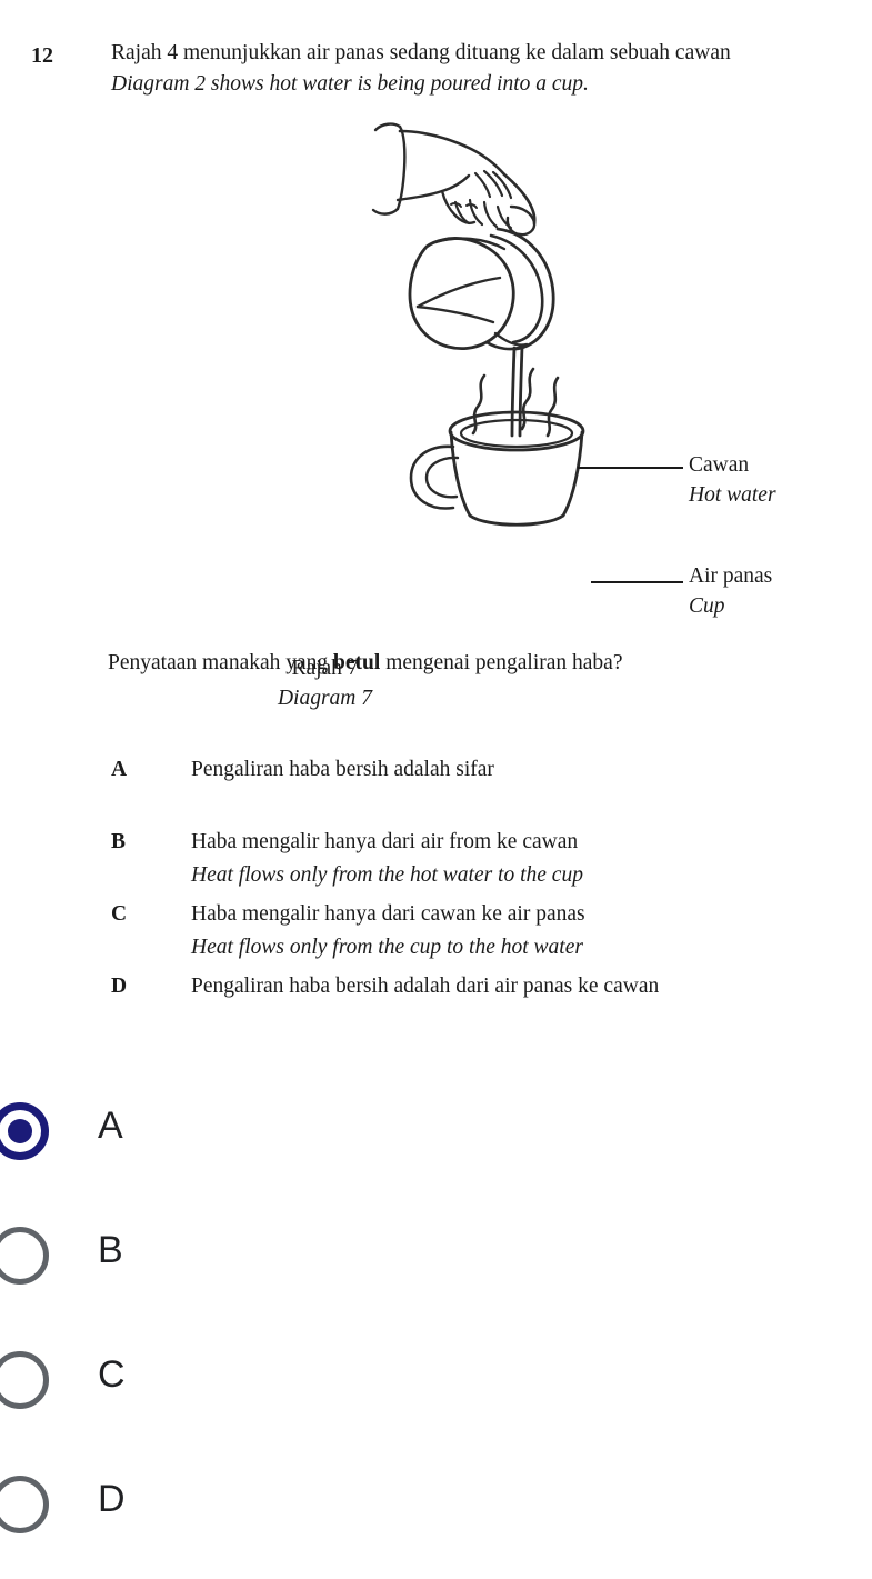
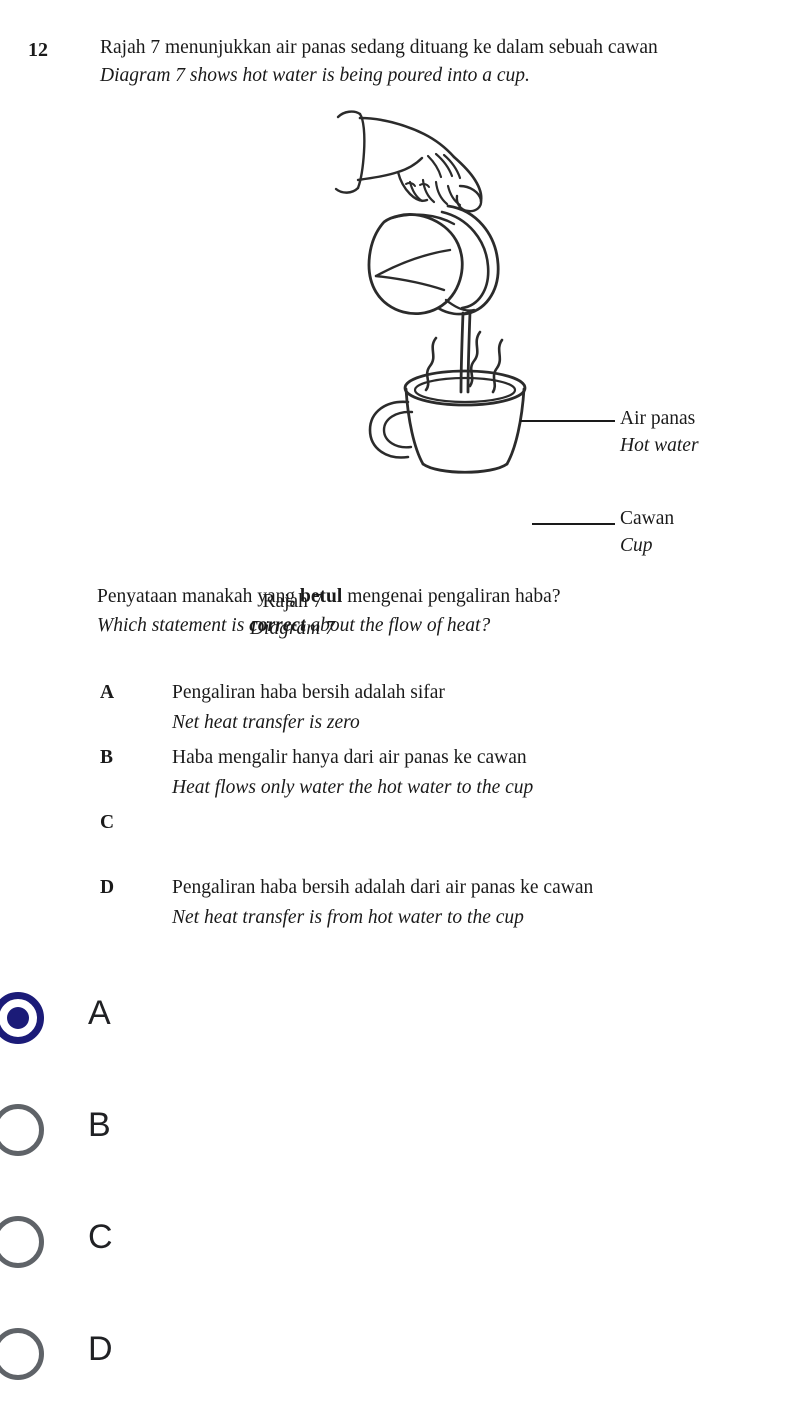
  12
- Rajah 4 menunjukkan air panas sedang dituang ke dalam sebuah cawan
+ Rajah 7 menunjukkan air panas sedang dituang ke dalam sebuah cawan
- Diagram 2 shows hot water is being poured into a cup.
+ Diagram 7 shows hot water is being poured into a cup.
- Cawan
+ Air panas
  Hot water
- Air panas
+ Cawan
  Cup
  Rajah 7
  Diagram 7
  Penyataan manakah yang betul mengenai pengaliran haba?
+ Which statement is correct about the flow of heat?
  A
  Pengaliran haba bersih adalah sifar
+ Net heat transfer is zero
  B
- Haba mengalir hanya dari air from ke cawan
+ Haba mengalir hanya dari air panas ke cawan
- Heat flows only from the hot water to the cup
+ Heat flows only water the hot water to the cup
  C
- Haba mengalir hanya dari cawan ke air panas
- Heat flows only from the cup to the hot water
  D
  Pengaliran haba bersih adalah dari air panas ke cawan
+ Net heat transfer is from hot water to the cup
  A
  B
  C
  D
